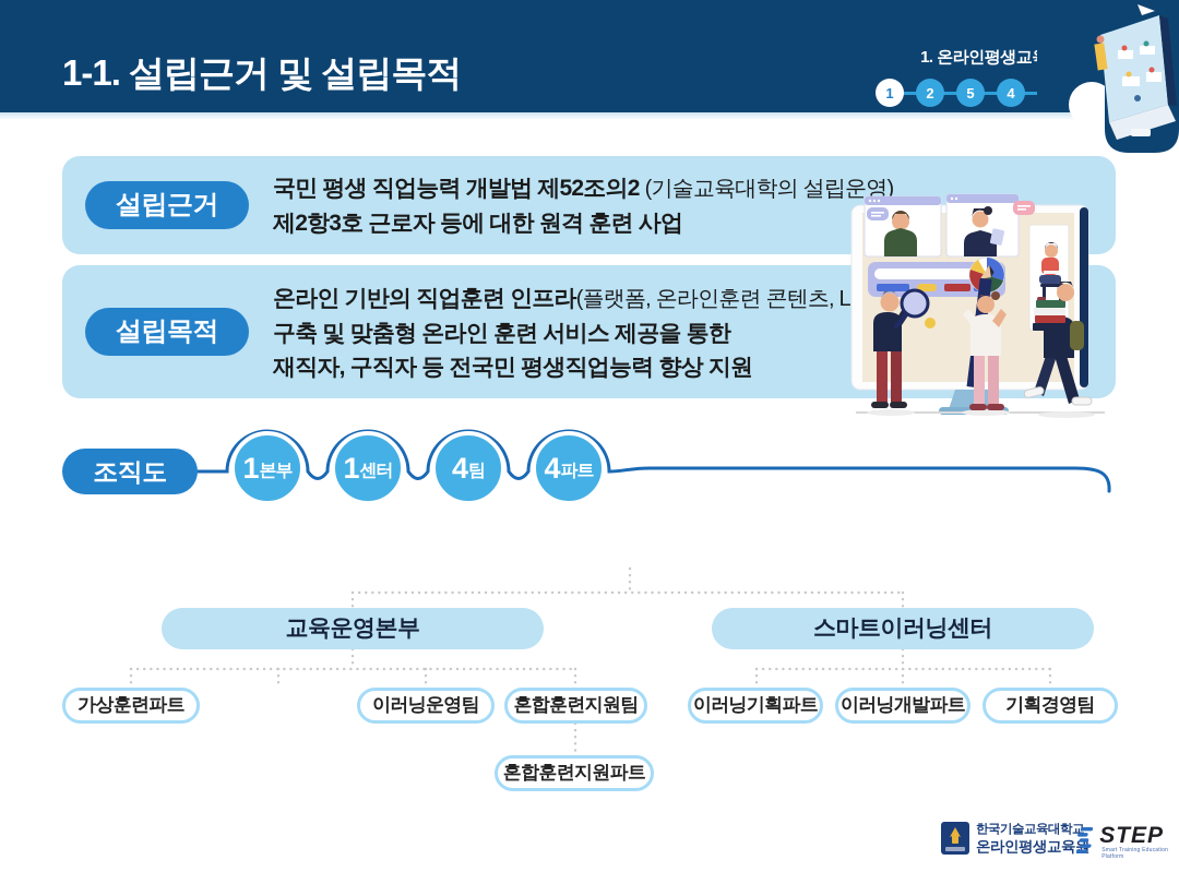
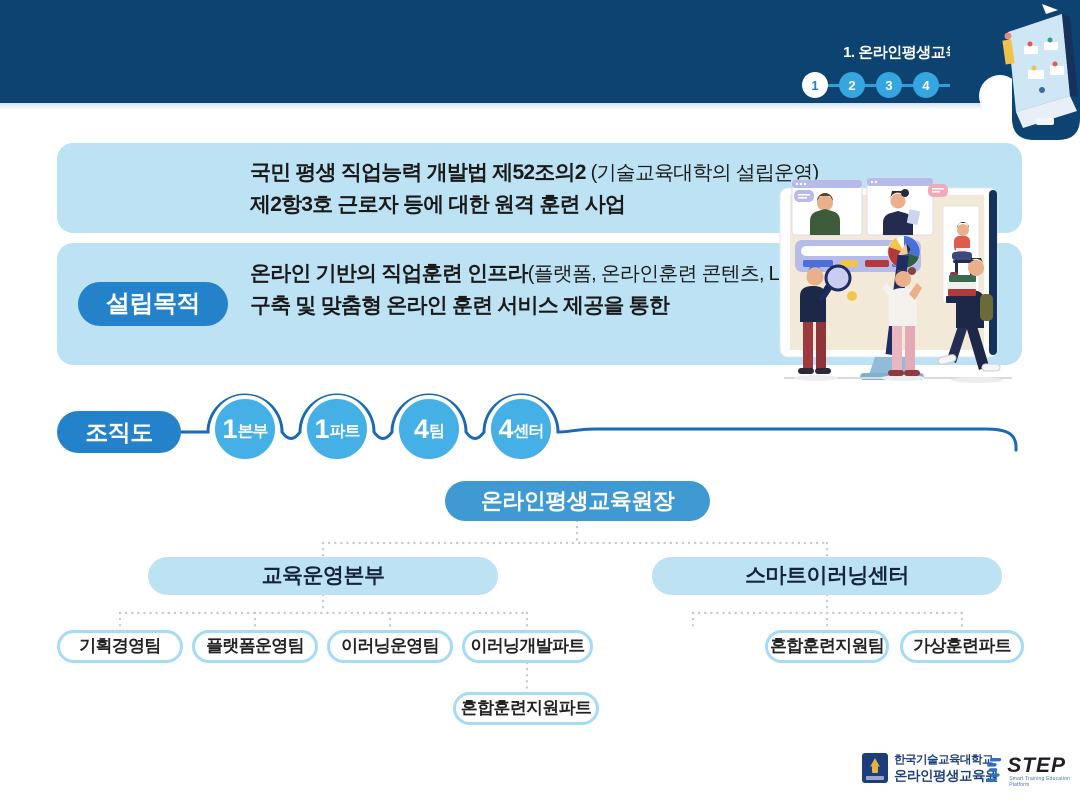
- 1-1. 설립근거 및 설립목적
  1
  2
- 5
+ 3
  4
- 설립근거
  국민 평생 직업능력 개발법 제52조의2 (기술교육대학의 설립운영)
  제2항3호 근로자 등에 대한 원격 훈련 사업
  설립목적
  온라인 기반의 직업훈련 인프라(플랫폼, 온라인훈련 콘텐츠, L
  구축 및 맞춤형 온라인 훈련 서비스 제공을 통한
- 재직자, 구직자 등 전국민 평생직업능력 향상 지원
  조직도
  1
  본부
  1
- 센터
+ 파트
  4
  팀
  4
- 파트
+ 센터
+ 온라인평생교육원장
  교육운영본부
  스마트이러닝센터
- 가상훈련파트
+ 기획경영팀
+ 플랫폼운영팀
  이러닝운영팀
- 혼합훈련지원팀
+ 이러닝개발파트
- 이러닝기획파트
- 이러닝개발파트
+ 혼합훈련지원팀
- 기획경영팀
+ 가상훈련파트
  혼합훈련지원파트
  한국기술교육대학교
  온라인평생교육
  STEP
